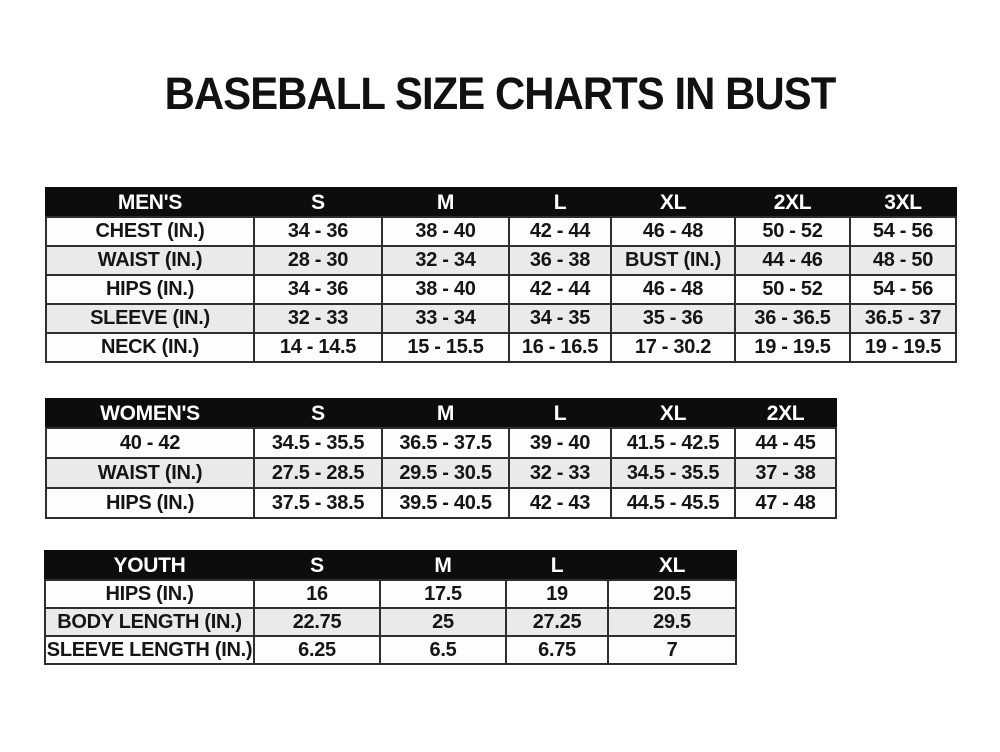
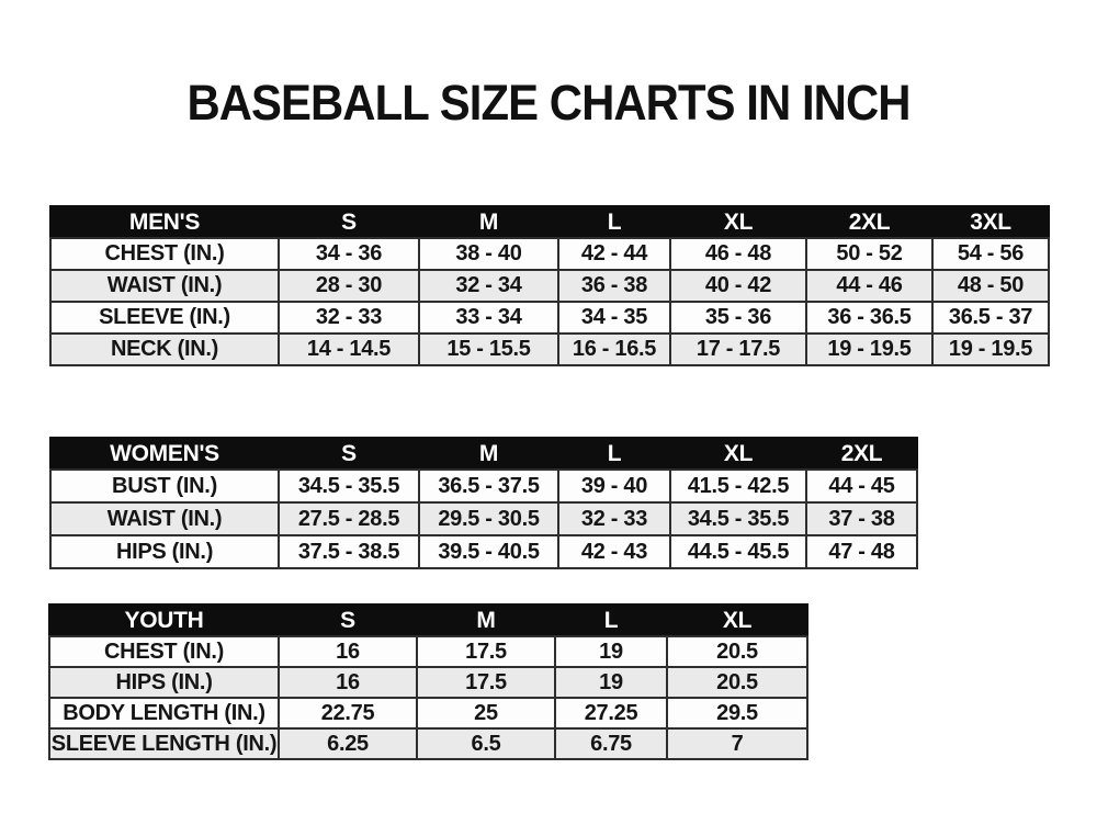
- BASEBALL SIZE CHARTS IN BUST
+ BASEBALL SIZE CHARTS IN INCH
  MEN'S	S	M	L	XL	2XL	3XL
  CHEST (IN.)	34 - 36	38 - 40	42 - 44	46 - 48	50 - 52	54 - 56
- WAIST (IN.)	28 - 30	32 - 34	36 - 38	BUST (IN.)	44 - 46	48 - 50
+ WAIST (IN.)	28 - 30	32 - 34	36 - 38	40 - 42	44 - 46	48 - 50
- HIPS (IN.)	34 - 36	38 - 40	42 - 44	46 - 48	50 - 52	54 - 56
  SLEEVE (IN.)	32 - 33	33 - 34	34 - 35	35 - 36	36 - 36.5	36.5 - 37
- NECK (IN.)	14 - 14.5	15 - 15.5	16 - 16.5	17 - 30.2	19 - 19.5	19 - 19.5
+ NECK (IN.)	14 - 14.5	15 - 15.5	16 - 16.5	17 - 17.5	19 - 19.5	19 - 19.5
  WOMEN'S	S	M	L	XL	2XL
- 40 - 42	34.5 - 35.5	36.5 - 37.5	39 - 40	41.5 - 42.5	44 - 45
+ BUST (IN.)	34.5 - 35.5	36.5 - 37.5	39 - 40	41.5 - 42.5	44 - 45
  WAIST (IN.)	27.5 - 28.5	29.5 - 30.5	32 - 33	34.5 - 35.5	37 - 38
  HIPS (IN.)	37.5 - 38.5	39.5 - 40.5	42 - 43	44.5 - 45.5	47 - 48
  YOUTH	S	M	L	XL
+ CHEST (IN.)	16	17.5	19	20.5
  HIPS (IN.)	16	17.5	19	20.5
  BODY LENGTH (IN.)	22.75	25	27.25	29.5
  SLEEVE LENGTH (IN.)	6.25	6.5	6.75	7
